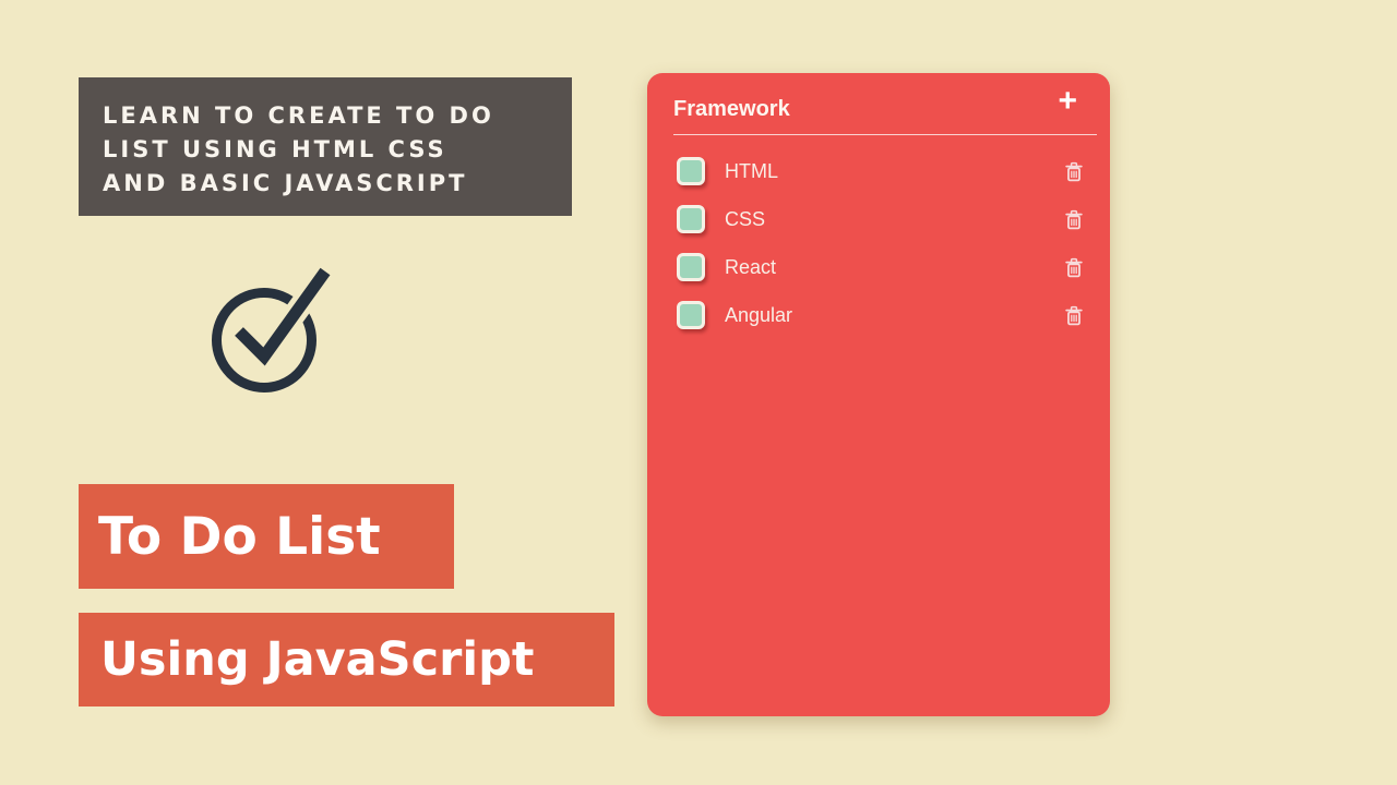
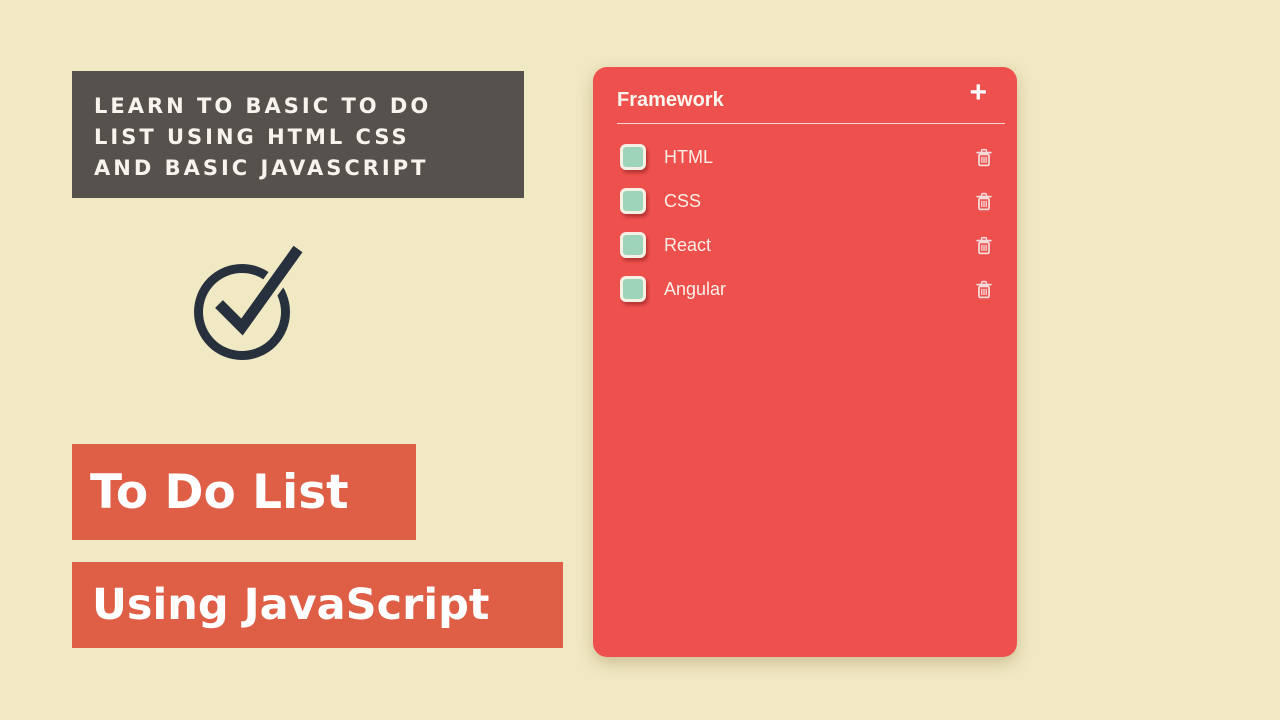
- LEARN TO CREATE TO DO
+ LEARN TO BASIC TO DO
  LIST USING HTML CSS
  AND BASIC JAVASCRIPT
  To Do List
  Using JavaScript
  Framework
  +
  HTML
  CSS
  React
  Angular
